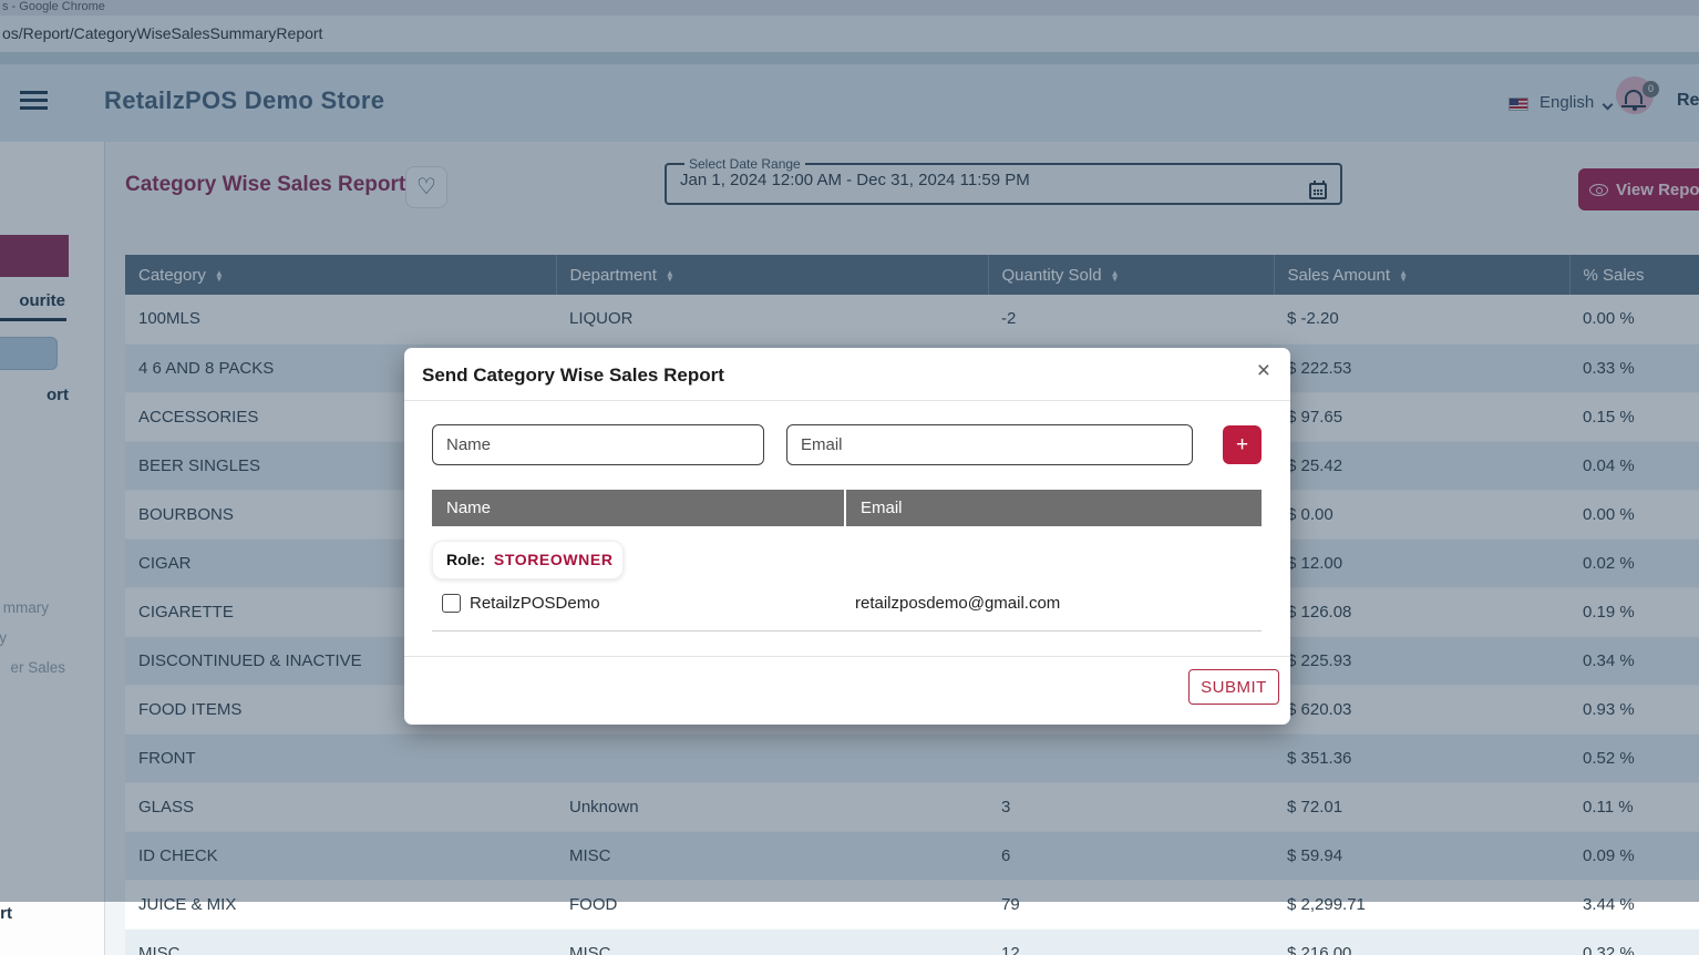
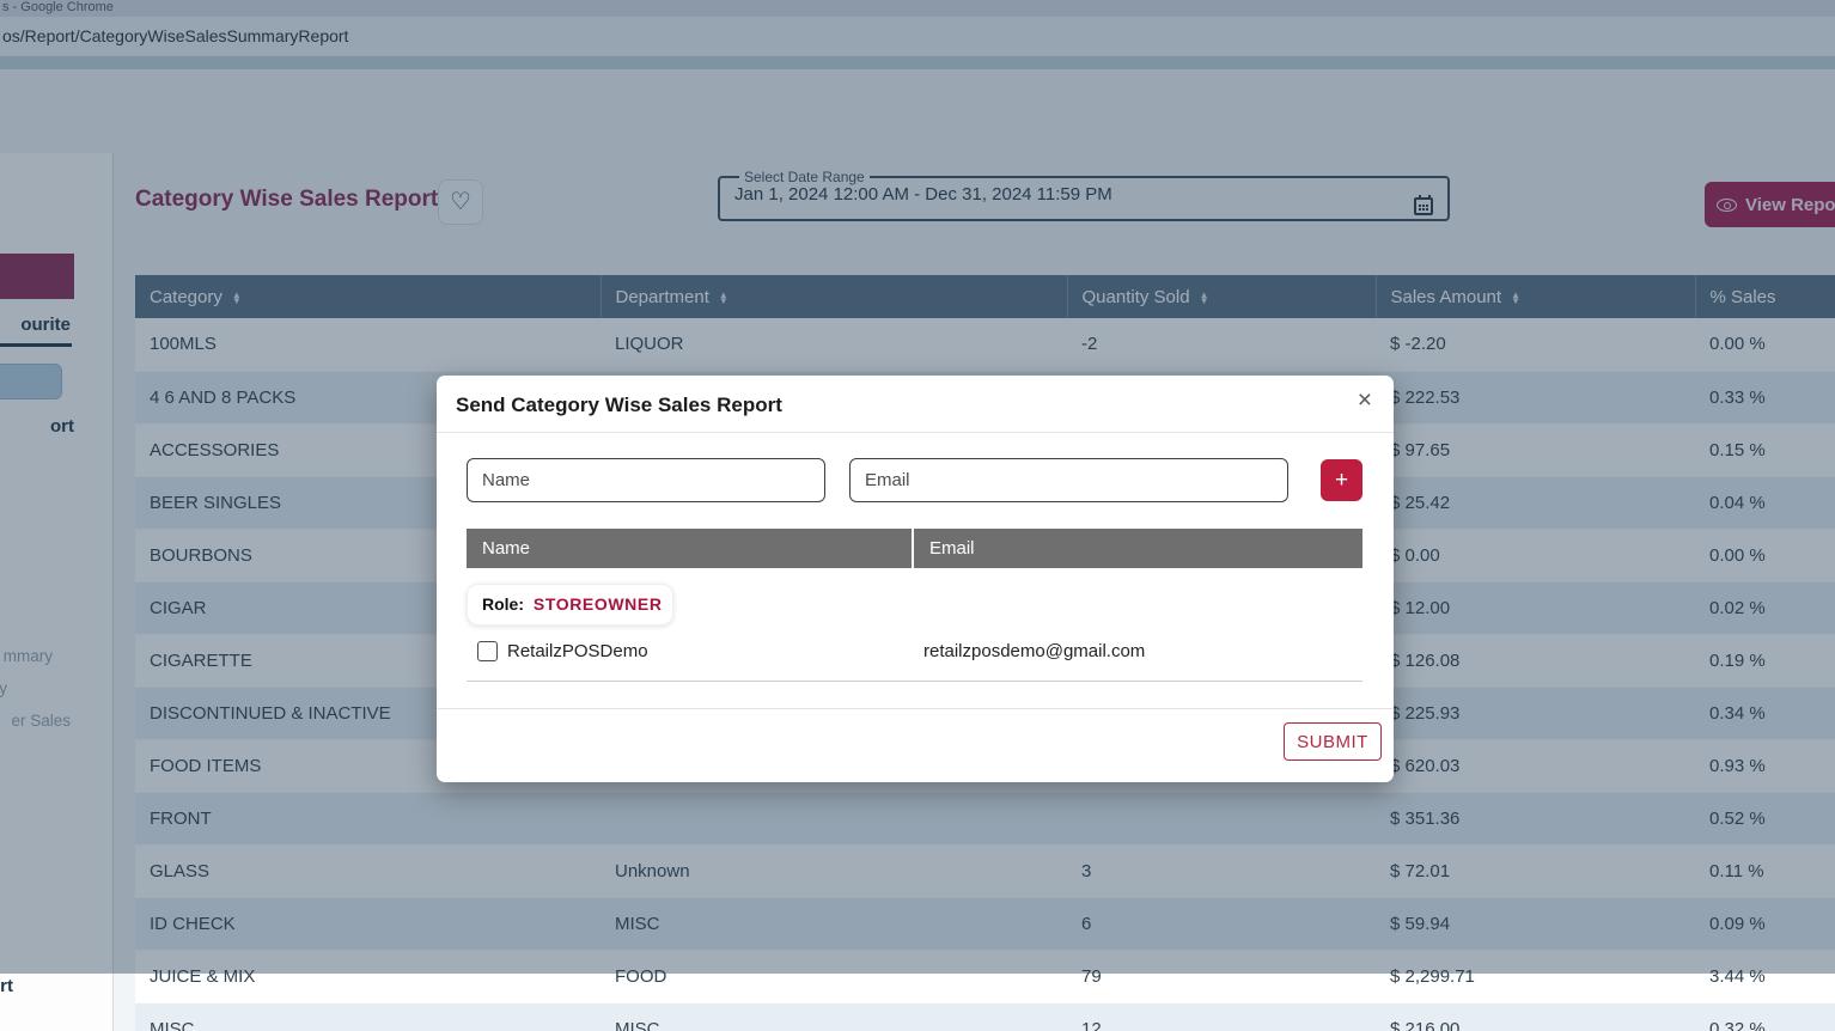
  s - Google Chrome
  os/Report/CategoryWiseSalesSummaryReport
- RetailzPOS Demo Store
- English
- 0
- Re
  ourite
  ort
  mmary
  y
  er Sales
  rt
  Category Wise Sales Report
  ♡
  Select Date Range
  Jan 1, 2024 12:00 AM - Dec 31, 2024 11:59 PM
  View Repo
  Category ▲▼	Department ▲▼	Quantity Sold ▲▼	Sales Amount ▲▼	% Sales
  100MLS	LIQUOR	-2	$ -2.20	0.00 %
  4 6 AND 8 PACKS			$ 222.53	0.33 %
  ACCESSORIES			$ 97.65	0.15 %
  BEER SINGLES			$ 25.42	0.04 %
  BOURBONS			$ 0.00	0.00 %
  CIGAR			$ 12.00	0.02 %
  CIGARETTE			$ 126.08	0.19 %
  DISCONTINUED & INACTIVE			$ 225.93	0.34 %
  FOOD ITEMS			$ 620.03	0.93 %
  FRONT			$ 351.36	0.52 %
  GLASS	Unknown	3	$ 72.01	0.11 %
  ID CHECK	MISC	6	$ 59.94	0.09 %
  JUICE & MIX	FOOD	79	$ 2,299.71	3.44 %
  MISC	MISC	12	$ 216.00	0.32 %
  Send Category Wise Sales Report
  ×
  Name
  Email
  +
  Name
  Email
  Role: STOREOWNER
  RetailzPOSDemo
  retailzposdemo@gmail.com
  SUBMIT
